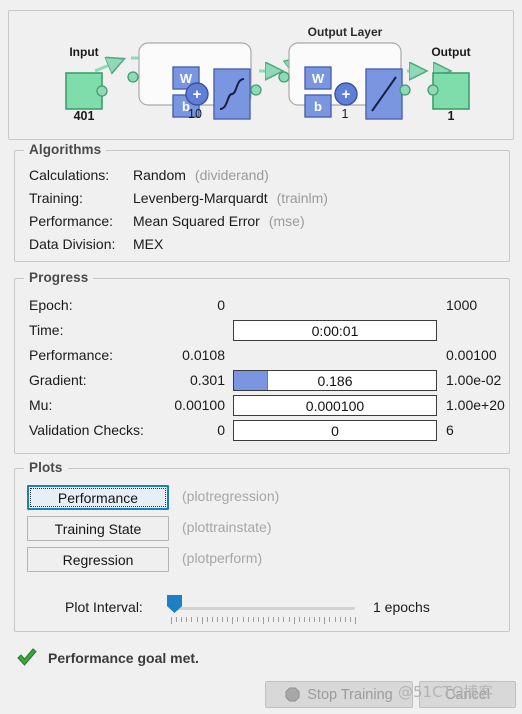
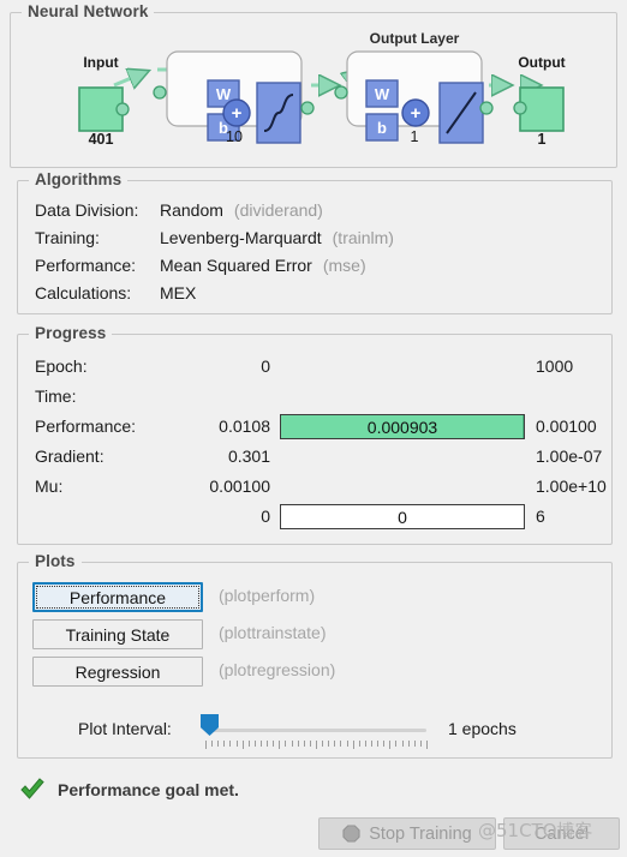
+ Neural Network
  W
  b
  W
  b
  +
  +
  Input
  401
  10
  Output Layer
  1
  Output
  1
  Algorithms
- Calculations: Random (dividerand)
+ Data Division: Random (dividerand)
  Training: Levenberg-Marquardt (trainlm)
  Performance: Mean Squared Error (mse)
- Data Division: MEX
+ Calculations: MEX
  Progress
  Epoch:
  0
  1000
  Time:
- 0:00:01
  Performance:
  0.0108
+ 0.000903
  0.00100
  Gradient:
  0.301
- 0.186
- 1.00e-02
+ 1.00e-07
  Mu:
  0.00100
- 0.000100
- 1.00e+20
+ 1.00e+10
- Validation Checks:
  0
  0
  6
  Plots
  Performance
- (plotregression)
+ (plotperform)
  Training State
  (plottrainstate)
  Regression
- (plotperform)
+ (plotregression)
  Plot Interval:
  1 epochs
  Performance goal met.
  Stop Training
  Cancel
  @51CTO博客
